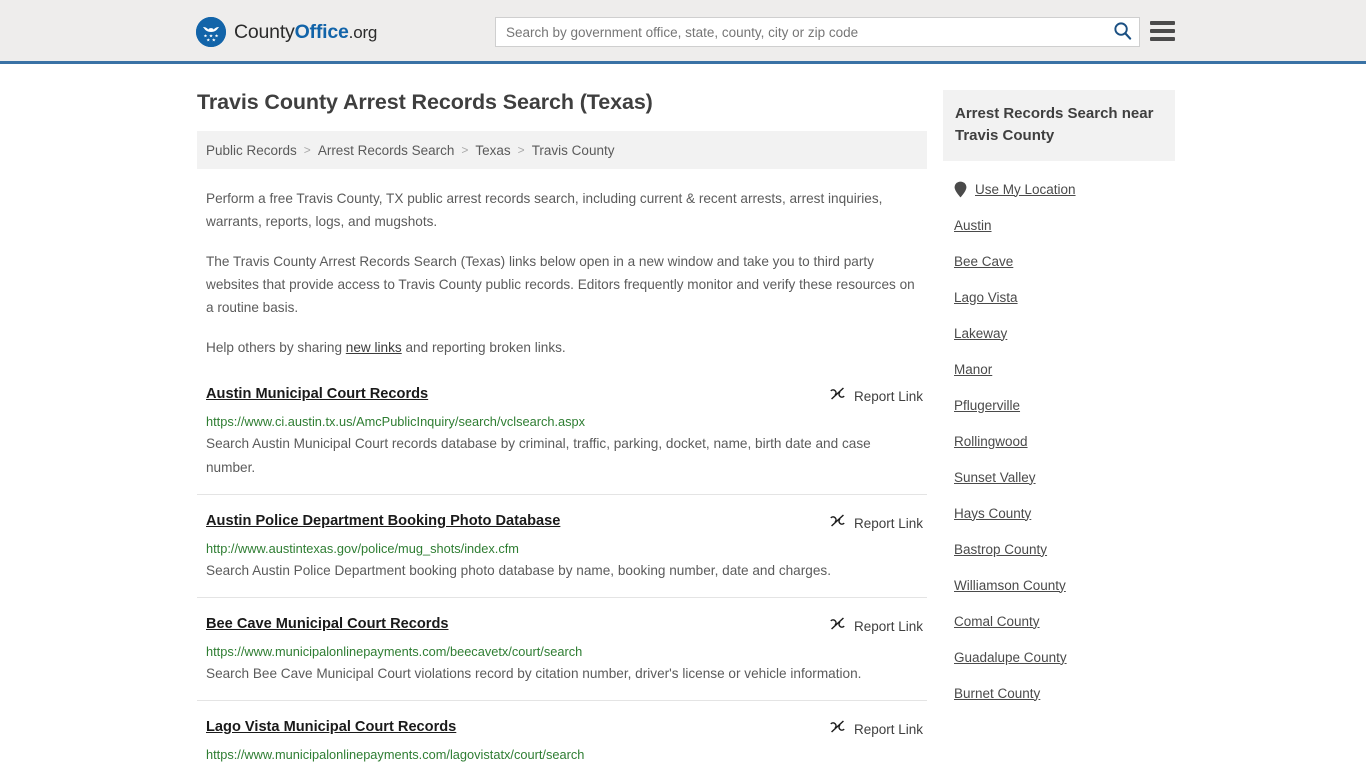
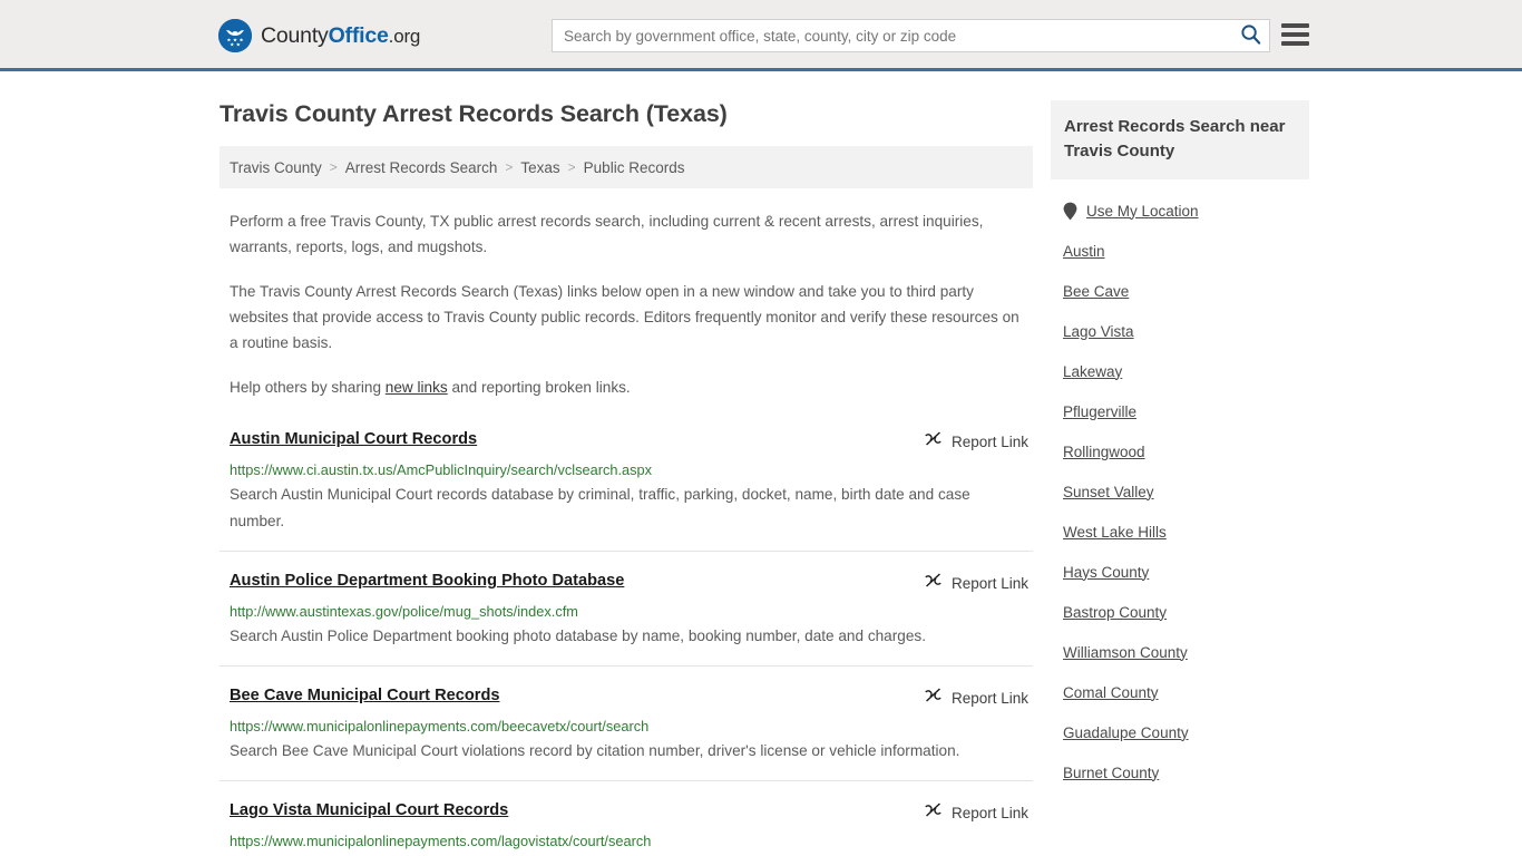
  CountyOffice.org
  Search by government office, state, county, city or zip code
  Travis County Arrest Records Search (Texas)
- Public Records
+ Travis County
  >
  Arrest Records Search
  >
  Texas
  >
- Travis County
+ Public Records
  Perform a free Travis County, TX public arrest records search, including current & recent arrests, arrest inquiries, warrants, reports, logs, and mugshots.
  The Travis County Arrest Records Search (Texas) links below open in a new window and take you to third party websites that provide access to Travis County public records. Editors frequently monitor and verify these resources on a routine basis.
  Help others by sharing new links and reporting broken links.
  Austin Municipal Court Records
  Report Link
  https://www.ci.austin.tx.us/AmcPublicInquiry/search/vclsearch.aspx
  Search Austin Municipal Court records database by criminal, traffic, parking, docket, name, birth date and case number.
  Austin Police Department Booking Photo Database
  Report Link
  http://www.austintexas.gov/police/mug_shots/index.cfm
  Search Austin Police Department booking photo database by name, booking number, date and charges.
  Bee Cave Municipal Court Records
  Report Link
  https://www.municipalonlinepayments.com/beecavetx/court/search
  Search Bee Cave Municipal Court violations record by citation number, driver's license or vehicle information.
  Lago Vista Municipal Court Records
  Report Link
  https://www.municipalonlinepayments.com/lagovistatx/court/search
  Arrest Records Search near Travis County
  Use My Location
  Austin
  Bee Cave
  Lago Vista
  Lakeway
- Manor
  Pflugerville
  Rollingwood
  Sunset Valley
+ West Lake Hills
  Hays County
  Bastrop County
  Williamson County
  Comal County
  Guadalupe County
  Burnet County
